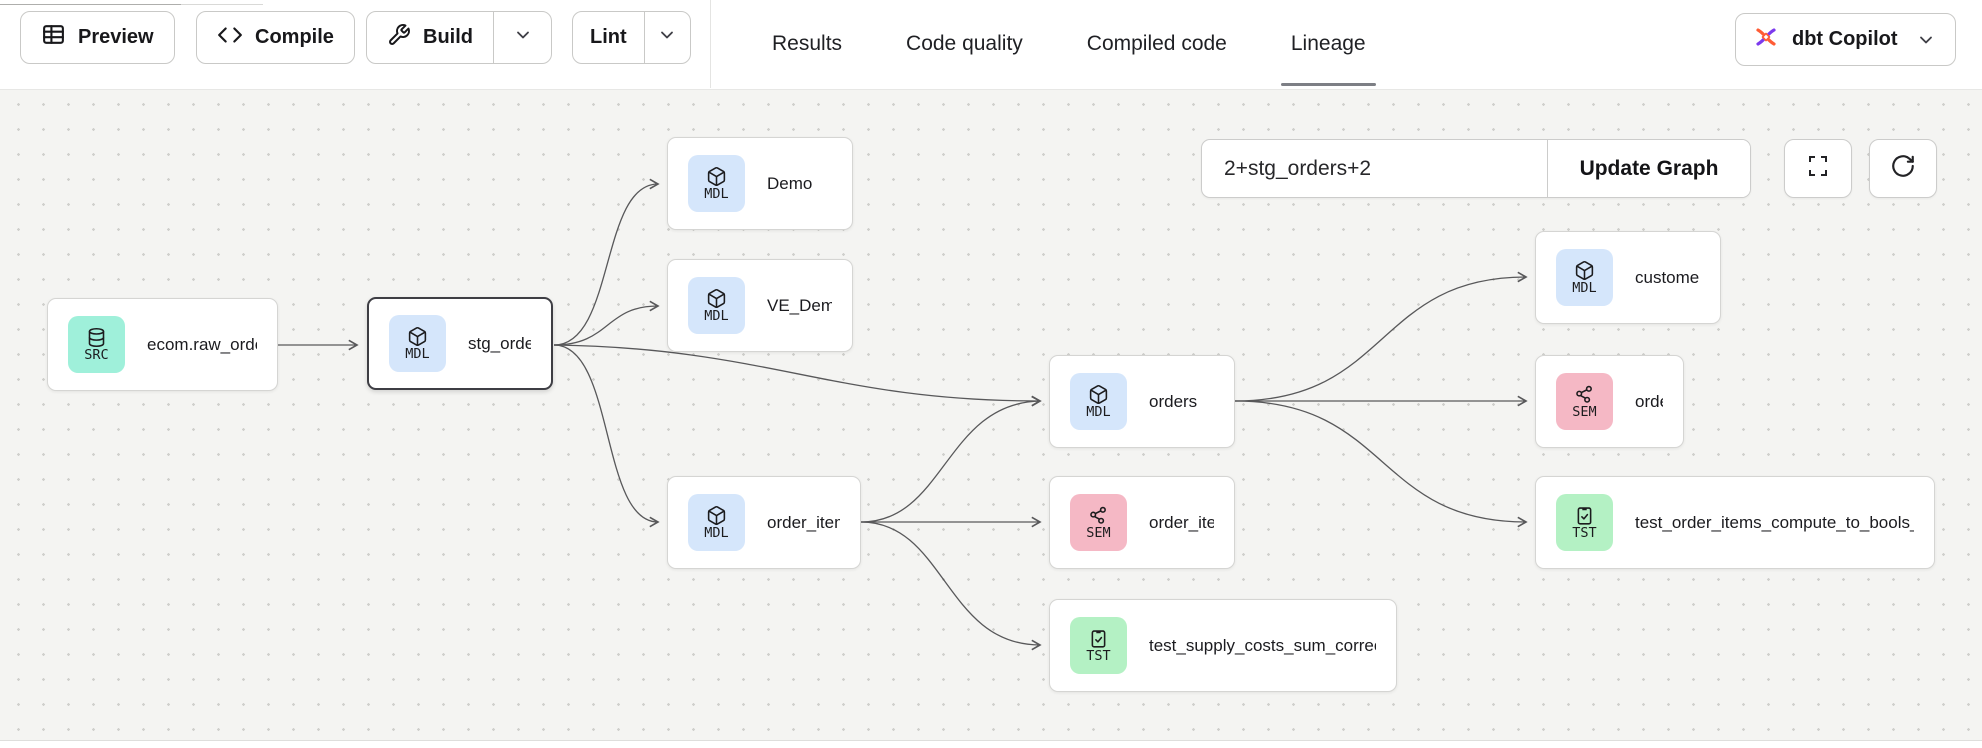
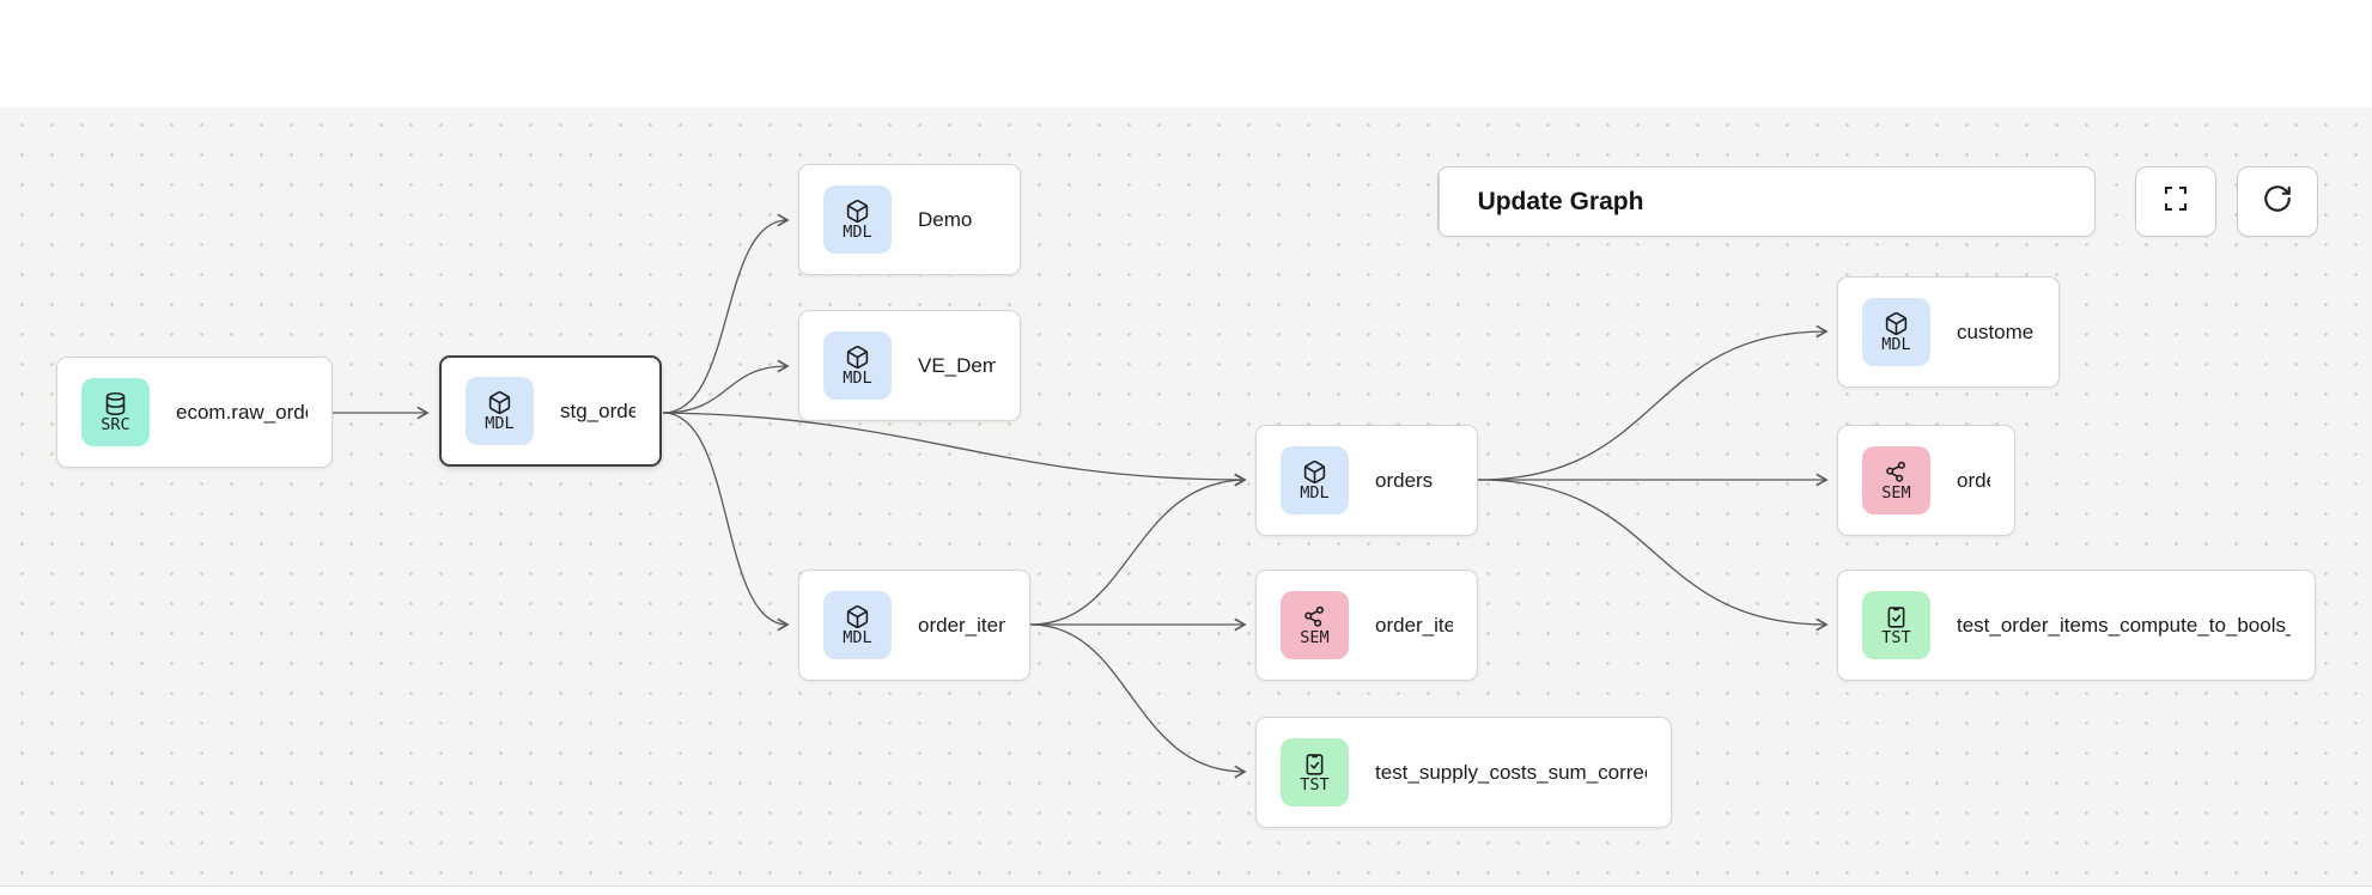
- Preview
- Compile
- Build
- Lint
- Results
- Code quality
- Compiled code
- Lineage
- dbt Copilot
- 2+stg_orders+2
  Update Graph
  SRC
  ecom.raw_ord
  MDL
  stg_orde
  MDL
  Demo
  MDL
  VE_Dem
  MDL
  order_ite
  MDL
  orders
  SEM
  order_ite
  TST
  test_supply_costs_sum_corre
  MDL
  custome
  SEM
  TST
  test_order_items_compute_to_bools
